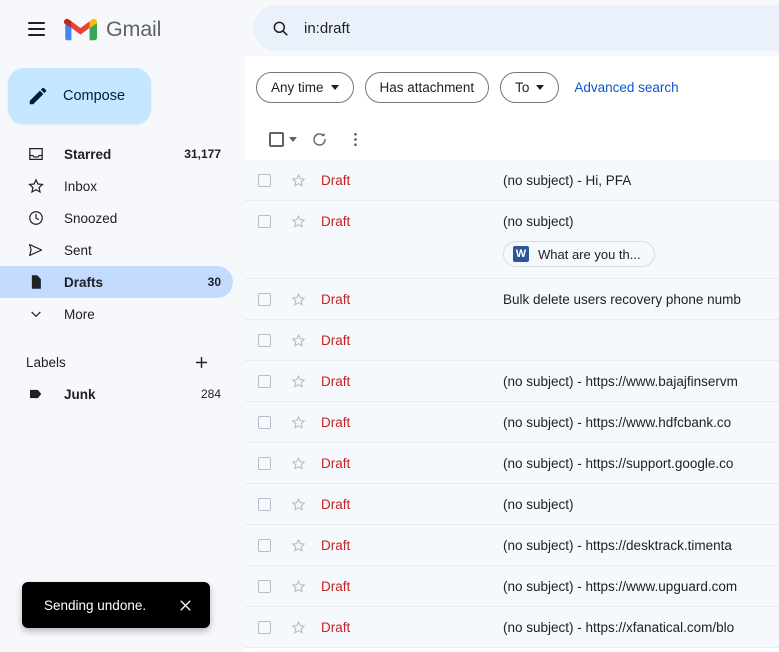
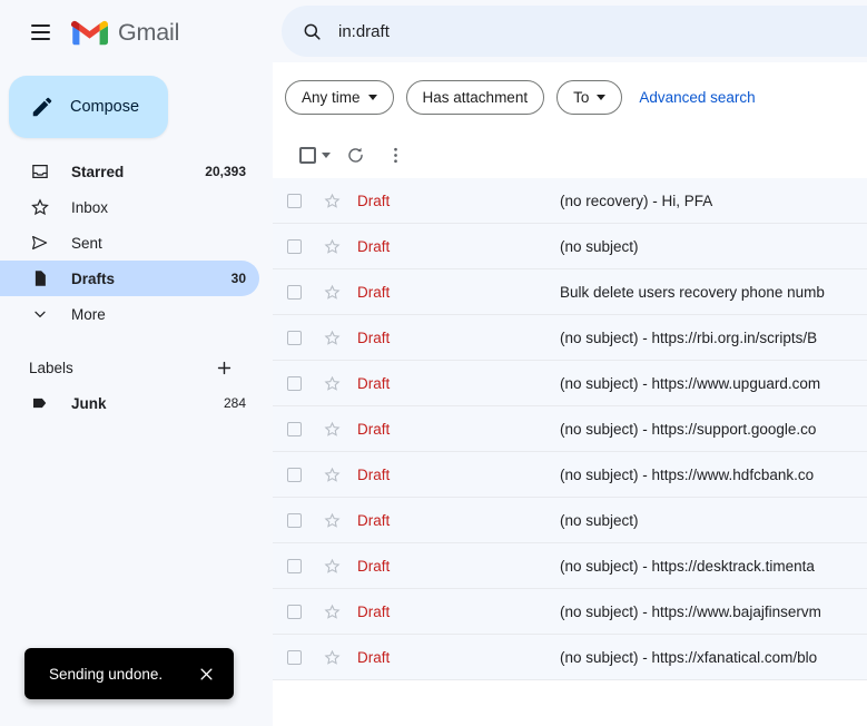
  Gmail
  Compose
  Starred
- 31,177
+ 20,393
  Inbox
- Snoozed
  Sent
  Drafts
  30
  More
  Labels
  Junk
  284
  in:draft
  Any time
  Has attachment
  To
  Advanced search
  Draft
- (no subject) - Hi, PFA
+ (no recovery) - Hi, PFA
  Draft
  (no subject)
- W
- What are you th...
  Draft
  Bulk delete users recovery phone numb
  Draft
+ (no subject) - https://rbi.org.in/scripts/B
  Draft
- (no subject) - https://www.bajajfinservm
+ (no subject) - https://www.upguard.com
  Draft
- (no subject) - https://www.hdfcbank.co
+ (no subject) - https://support.google.co
  Draft
- (no subject) - https://support.google.co
+ (no subject) - https://www.hdfcbank.co
  Draft
  (no subject)
  Draft
  (no subject) - https://desktrack.timenta
  Draft
- (no subject) - https://www.upguard.com
+ (no subject) - https://www.bajajfinservm
  Draft
  (no subject) - https://xfanatical.com/blo
  Sending undone.
